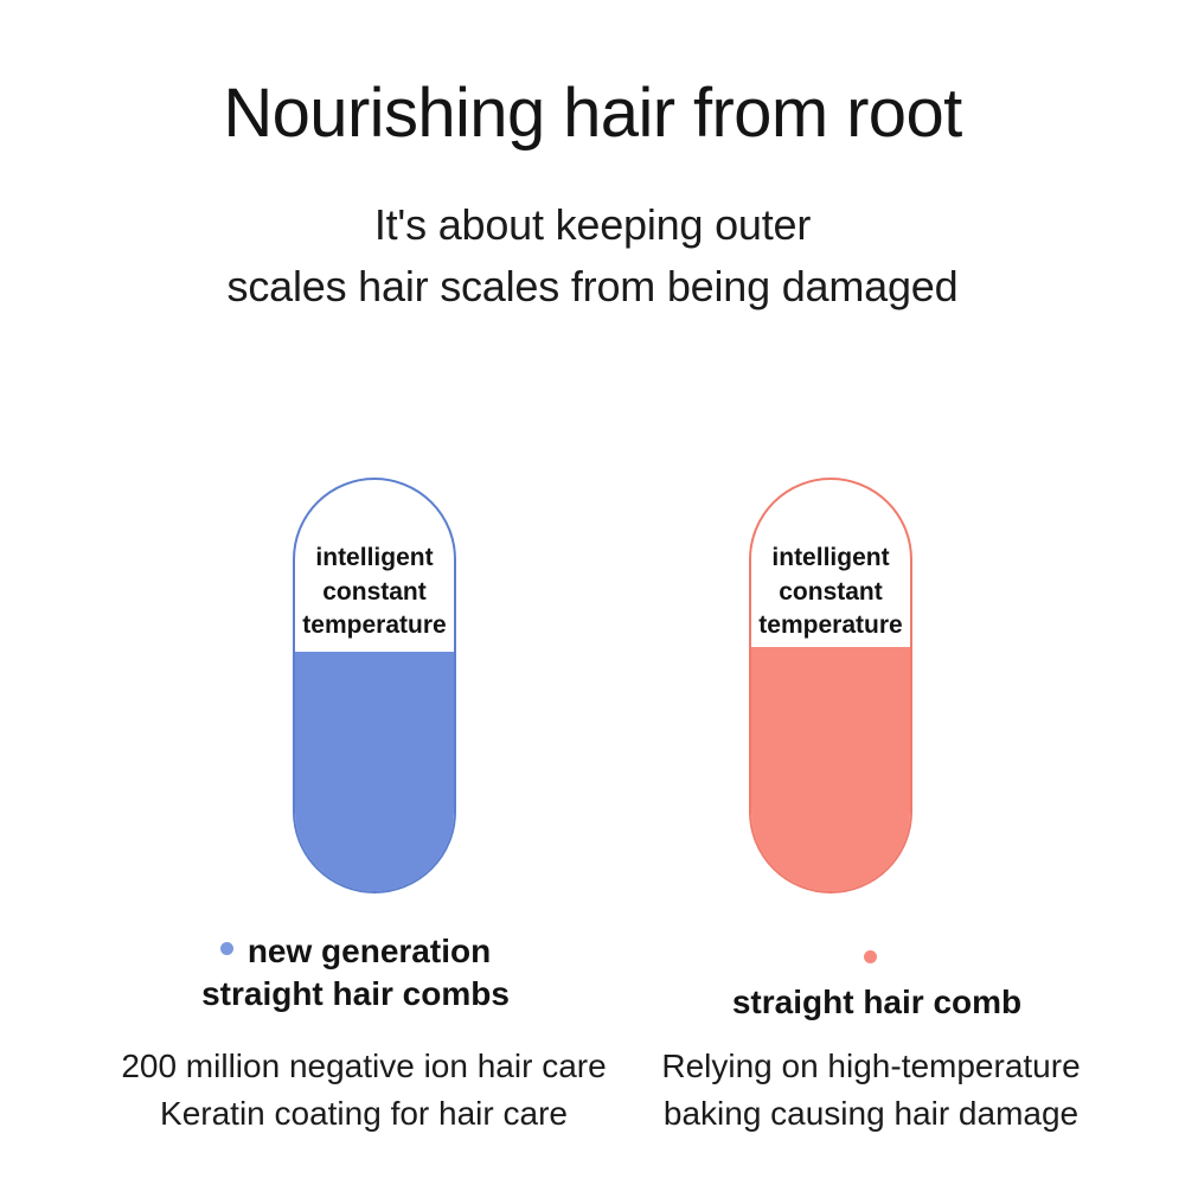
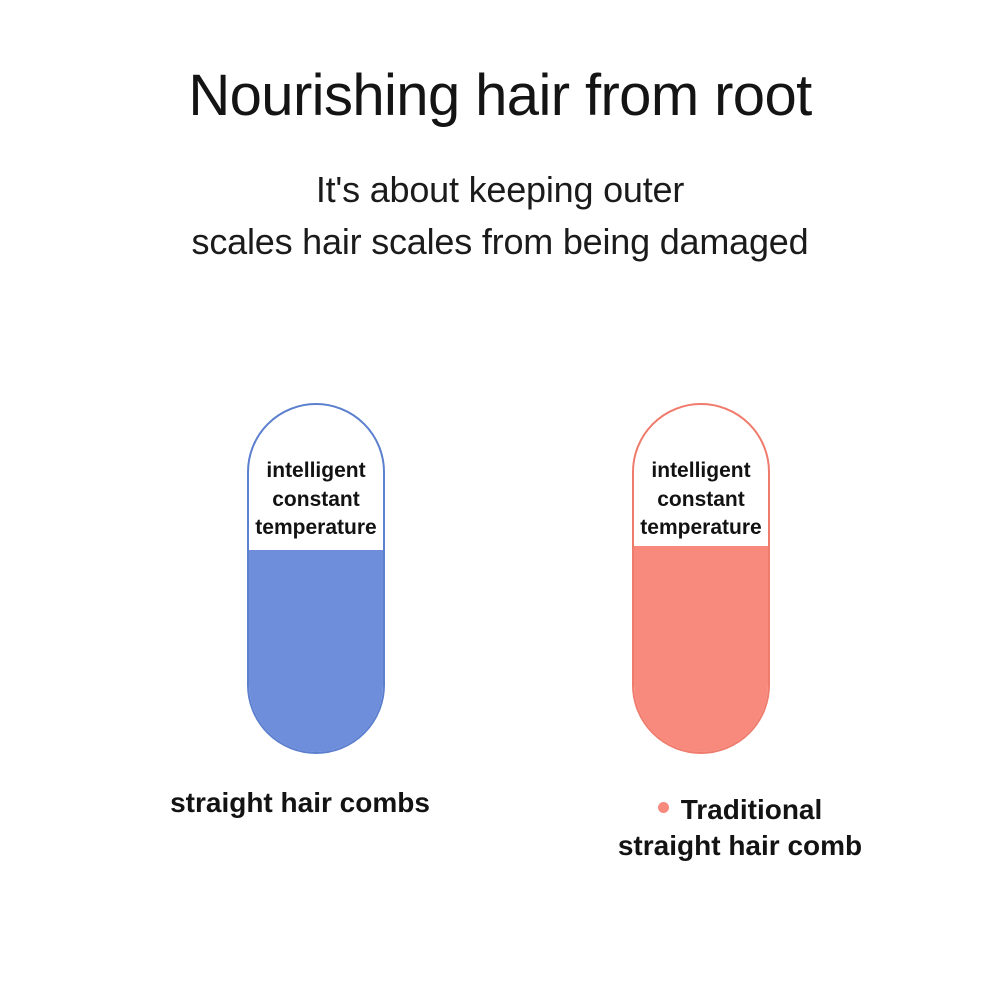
  Nourishing hair from root
  It's about keeping outer
  scales hair scales from being damaged
  intelligent
  constant
  temperature
  intelligent
  constant
  temperature
- new generation
  straight hair combs
+ Traditional
  straight hair comb
- 200 million negative ion hair care
- Keratin coating for hair care
- Relying on high-temperature
- baking causing hair damage
